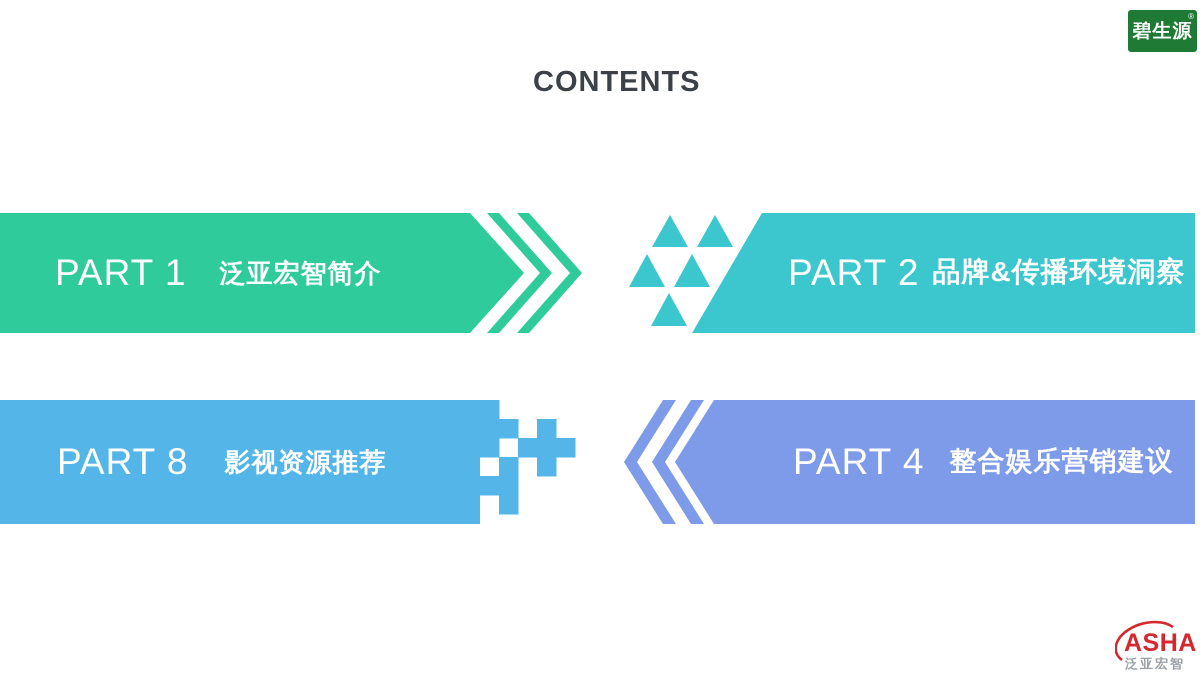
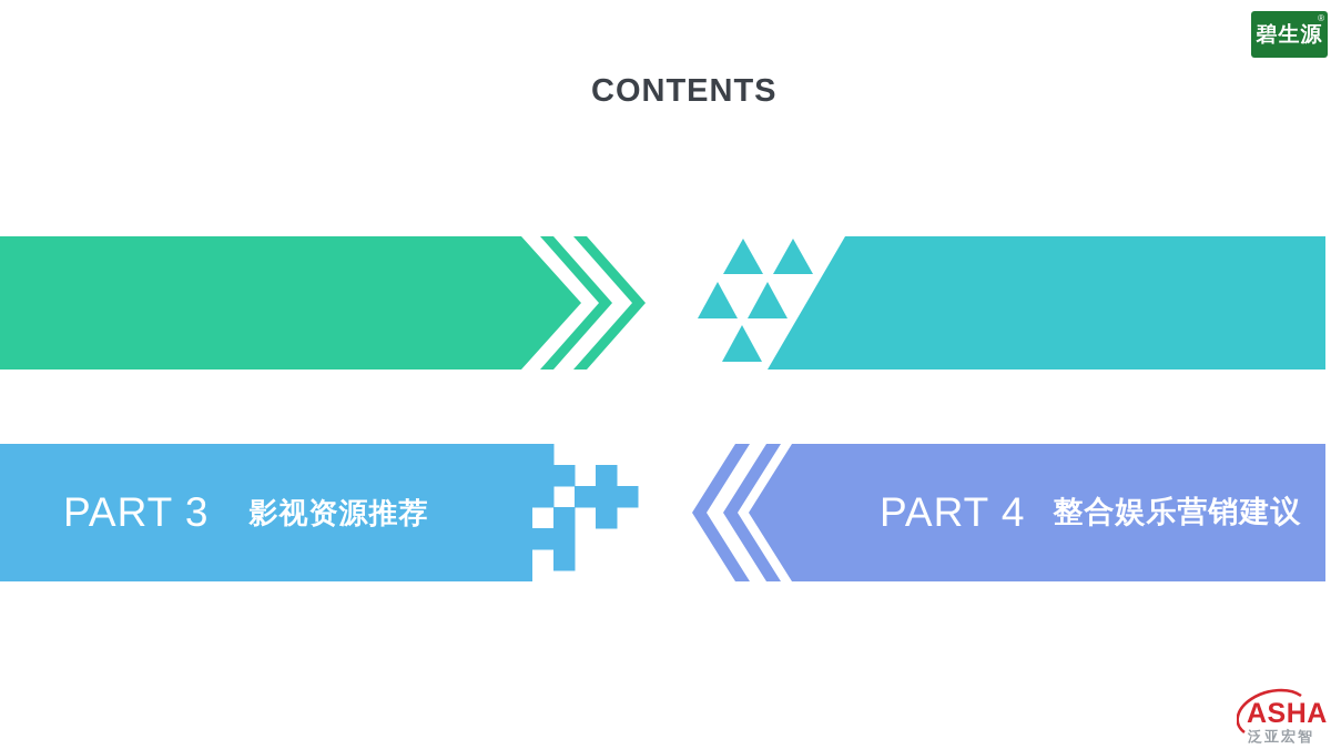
  碧生源
  ®
  CONTENTS
- PART 1
- 泛亚宏智简介
- PART 2
- 品牌&传播环境洞察
- PART 8
+ PART 3
  影视资源推荐
  PART 4
  整合娱乐营销建议
  ASHA
  泛亚宏智
